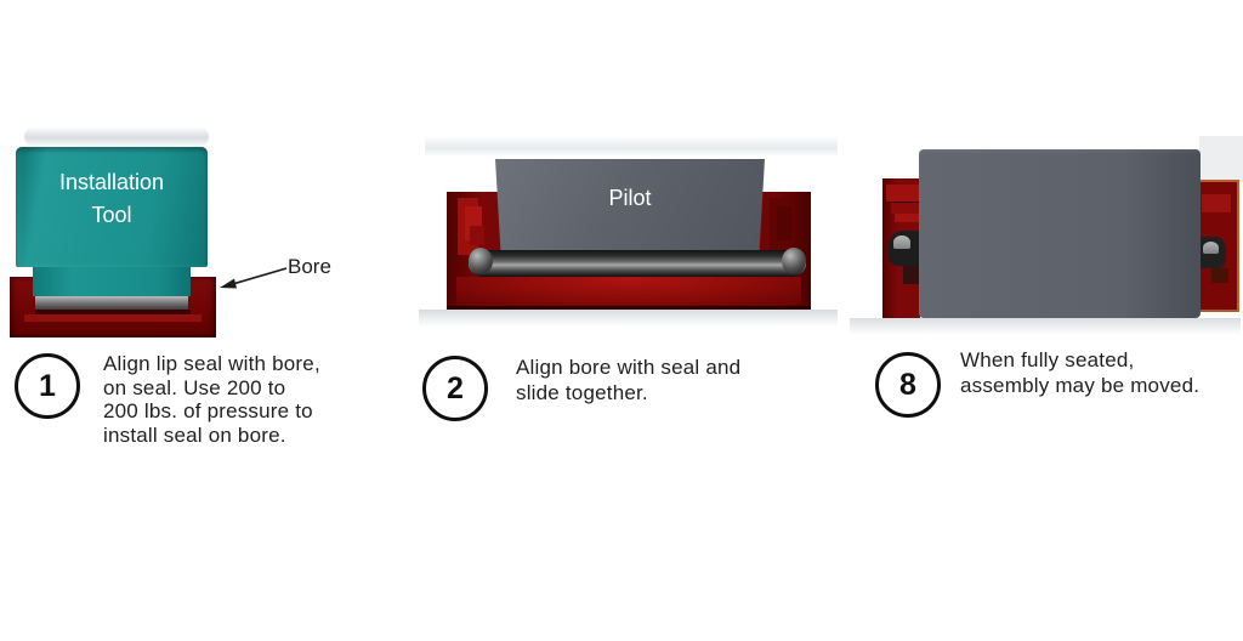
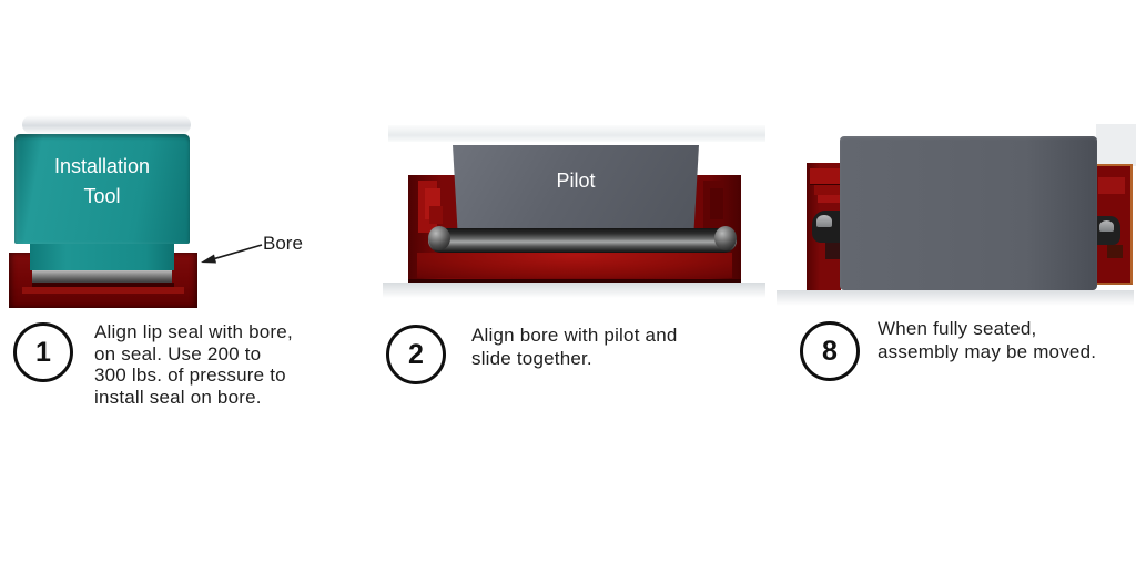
  Installation Tool
  Bore
  Pilot
  1
  Align lip seal with bore,
  on seal. Use 200 to
- 200 lbs. of pressure to
+ 300 lbs. of pressure to
  install seal on bore.
  2
- Align bore with seal and
+ Align bore with pilot and
  slide together.
  8
  When fully seated,
  assembly may be moved.
